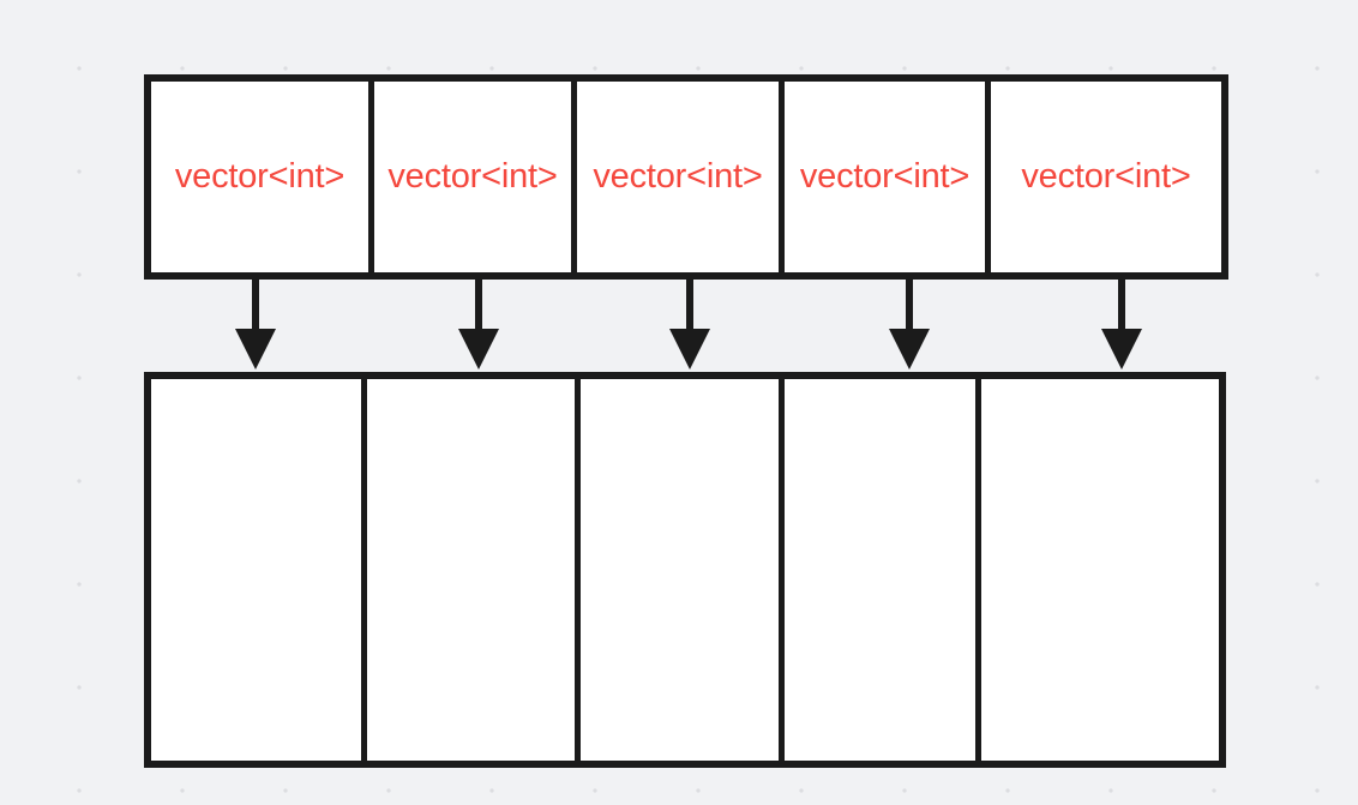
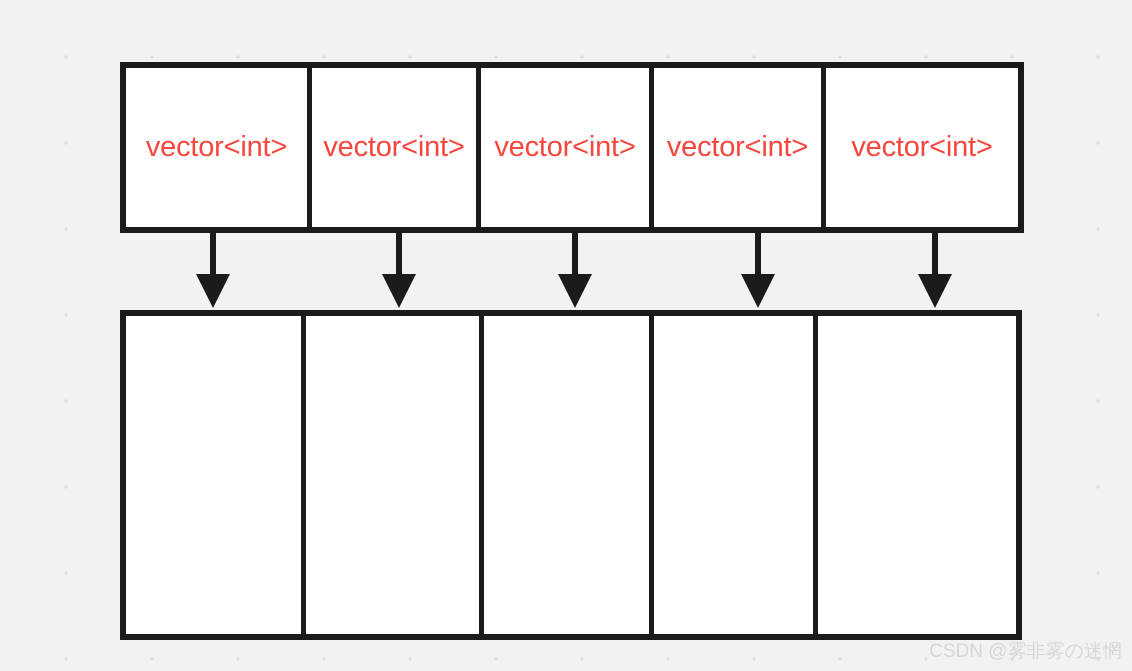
  vector<int>
  vector<int>
  vector<int>
  vector<int>
  vector<int>
+ CSDN @雾非雾の迷惘
